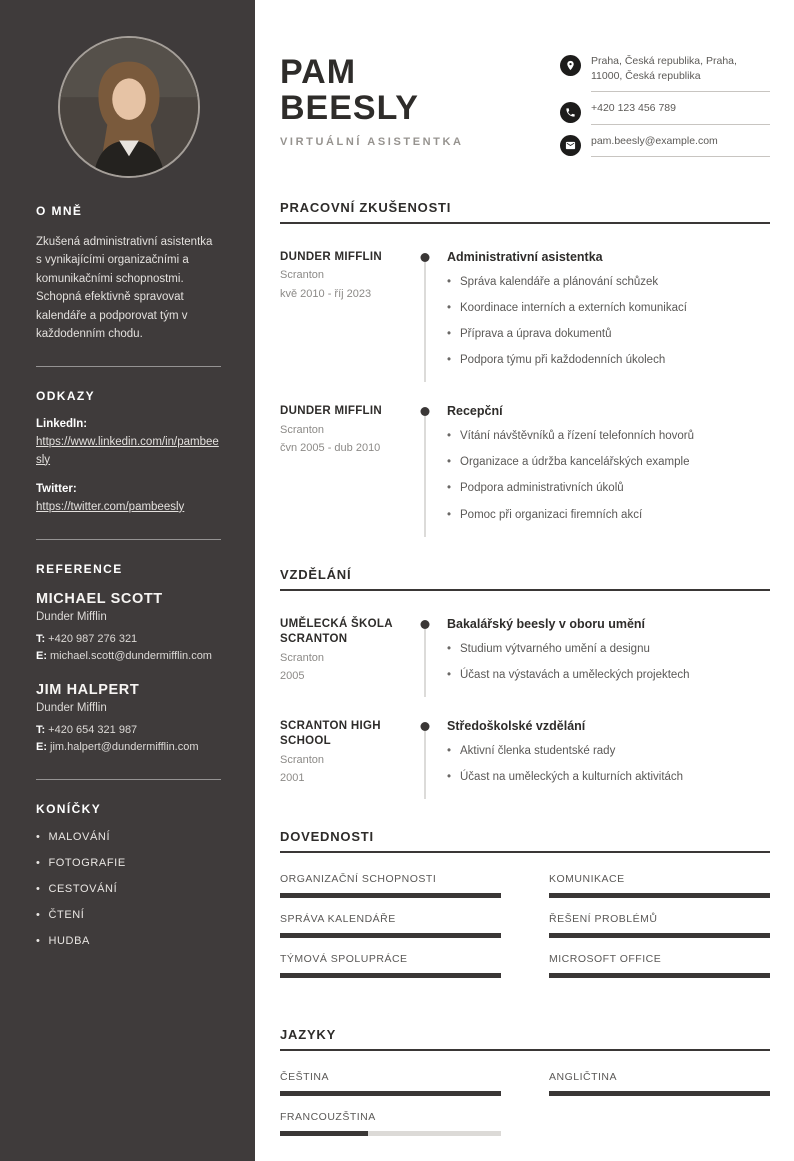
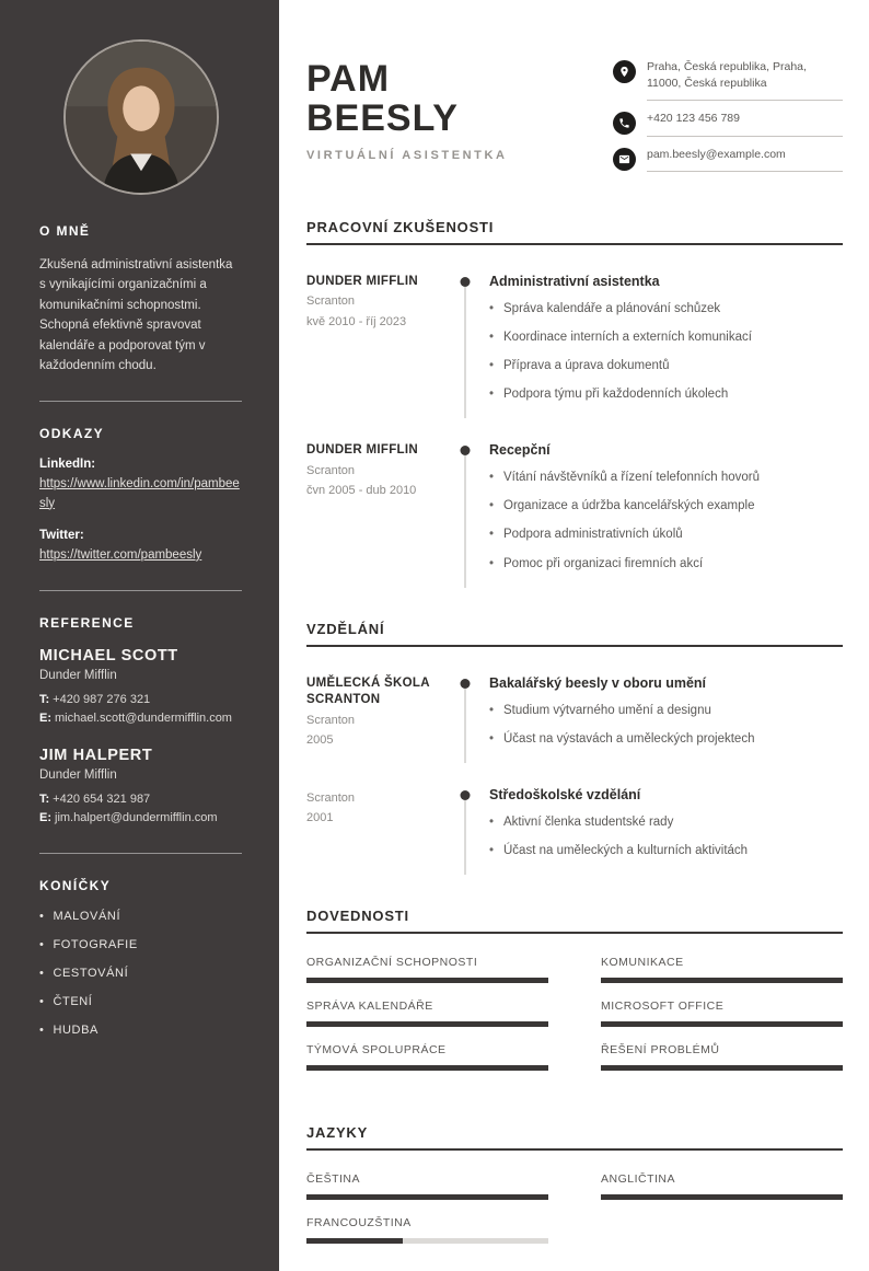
  O MNĚ
  Zkušená administrativní asistentka s vynikajícími organizačními a komunikačními schopnostmi. Schopná efektivně spravovat kalendáře a podporovat tým v každodenním chodu.
  ODKAZY
  LinkedIn:
  https://www.linkedin.com/in/pambeesly
  Twitter:
  https://twitter.com/pambeesly
  REFERENCE
  MICHAEL SCOTT
  Dunder Mifflin
  T: +420 987 276 321
  E: michael.scott@dundermifflin.com
  JIM HALPERT
  Dunder Mifflin
  T: +420 654 321 987
  E: jim.halpert@dundermifflin.com
  KONÍČKY
  MALOVÁNÍ
  FOTOGRAFIE
  CESTOVÁNÍ
  ČTENÍ
  HUDBA
  PAM
  BEESLY
  VIRTUÁLNÍ ASISTENTKA
  Praha, Česká republika, Praha, 11000, Česká republika
  +420 123 456 789
  pam.beesly@example.com
  PRACOVNÍ ZKUŠENOSTI
  DUNDER MIFFLIN
  Scranton
  kvě 2010 - říj 2023
  Administrativní asistentka
  Správa kalendáře a plánování schůzek
  Koordinace interních a externích komunikací
  Příprava a úprava dokumentů
  Podpora týmu při každodenních úkolech
  DUNDER MIFFLIN
  Scranton
  čvn 2005 - dub 2010
  Recepční
  Vítání návštěvníků a řízení telefonních hovorů
  Organizace a údržba kancelářských example
  Podpora administrativních úkolů
  Pomoc při organizaci firemních akcí
  VZDĚLÁNÍ
  UMĚLECKÁ ŠKOLA SCRANTON
  Scranton
  2005
  Bakalářský beesly v oboru umění
  Studium výtvarného umění a designu
  Účast na výstavách a uměleckých projektech
- SCRANTON HIGH SCHOOL
  Scranton
  2001
  Středoškolské vzdělání
  Aktivní členka studentské rady
  Účast na uměleckých a kulturních aktivitách
  DOVEDNOSTI
  ORGANIZAČNÍ SCHOPNOSTI
  KOMUNIKACE
  SPRÁVA KALENDÁŘE
- ŘEŠENÍ PROBLÉMŮ
+ MICROSOFT OFFICE
  TÝMOVÁ SPOLUPRÁCE
- MICROSOFT OFFICE
+ ŘEŠENÍ PROBLÉMŮ
  JAZYKY
  ČEŠTINA
  ANGLIČTINA
  FRANCOUZŠTINA
